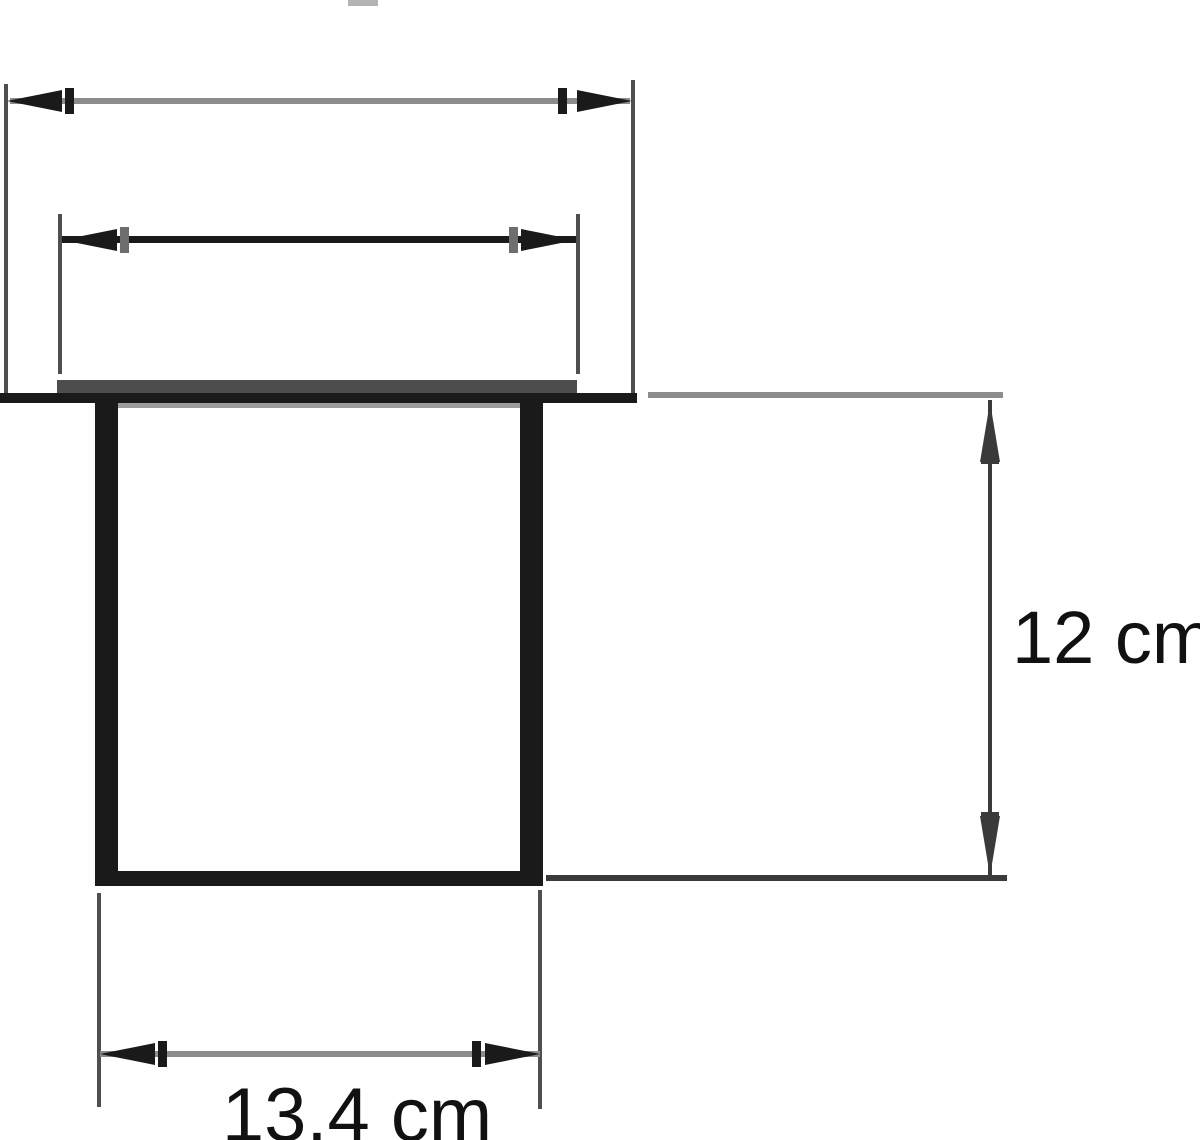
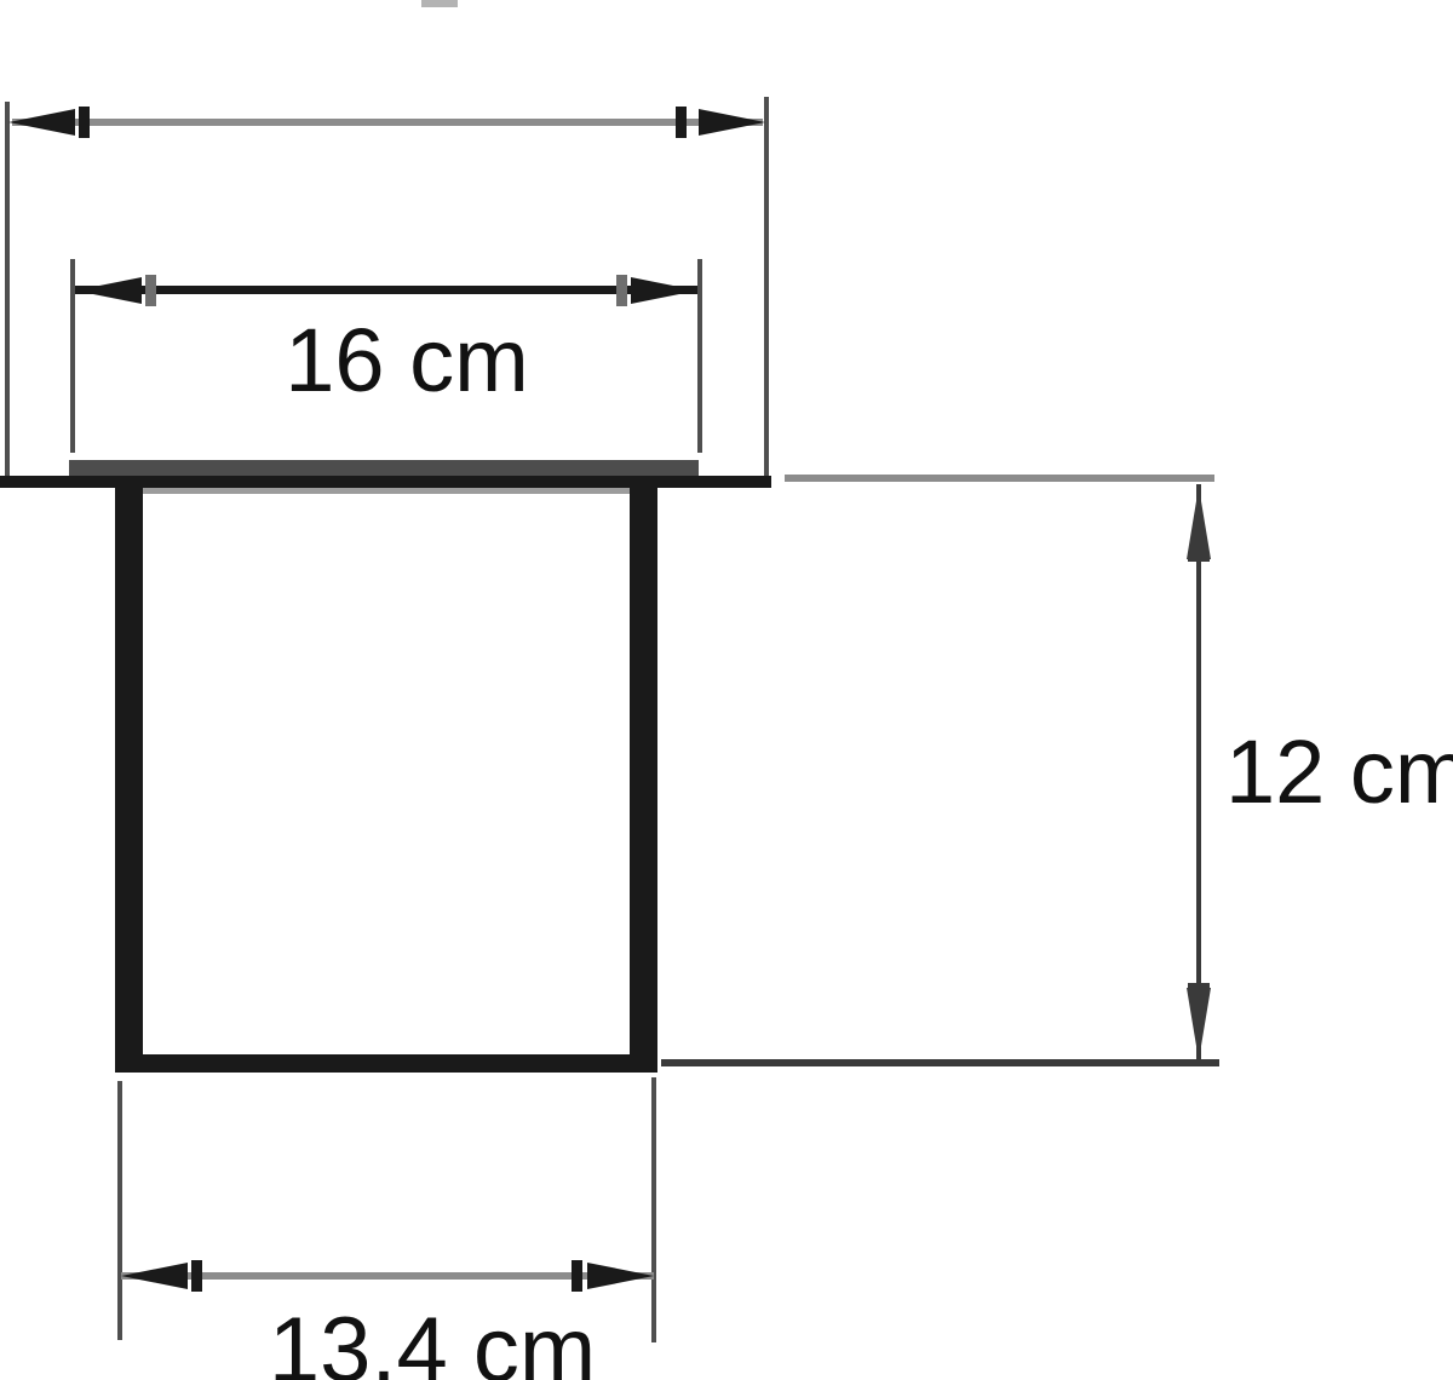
+ 16 cm
  12 cm
  13.4 cm
